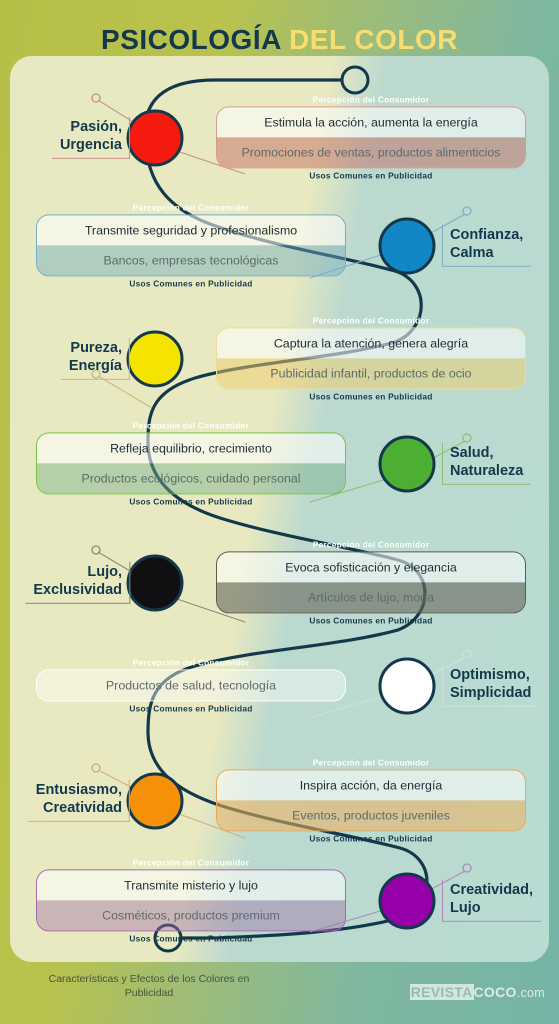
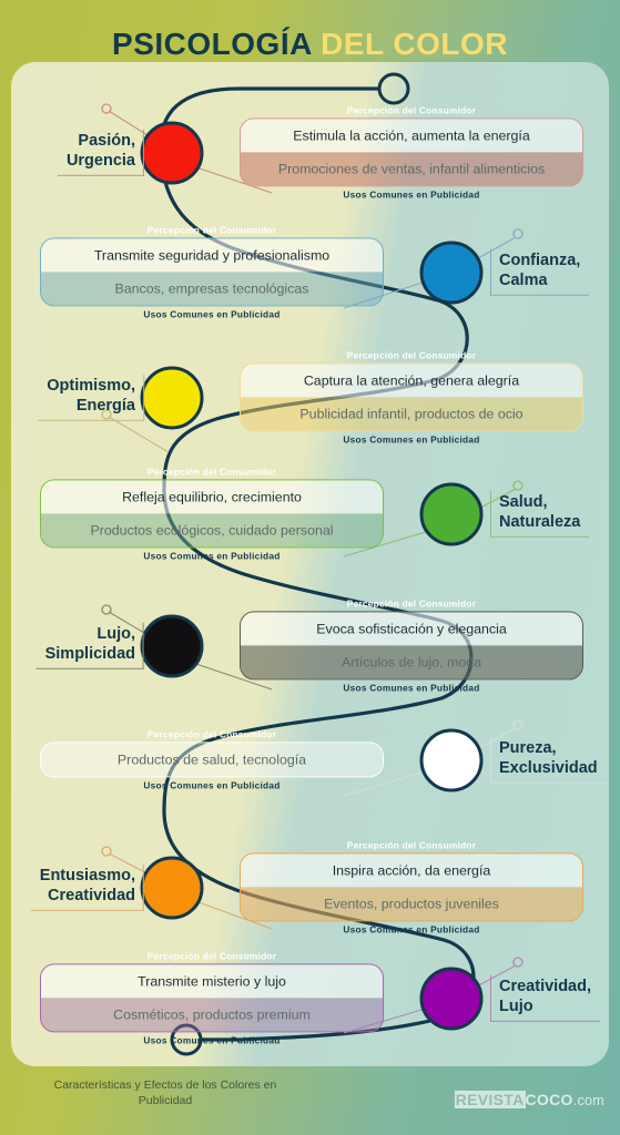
  PSICOLOGÍA DEL COLOR
  Pasión,
  Urgencia
  Percepción del Consumidor
  Estimula la acción, aumenta la energía
- Promociones de ventas, productos alimenticios
+ Promociones de ventas, infantil alimenticios
  Usos Comunes en Publicidad
  Confianza,
  Calma
  Percepción del Consumidor
  Transmite seguridad y profesionalismo
  Bancos, empresas tecnológicas
  Usos Comunes en Publicidad
- Pureza,
+ Optimismo,
  Energía
  Percepción del Consumidor
  Captura la atención, genera alegría
  Publicidad infantil, productos de ocio
  Usos Comunes en Publicidad
  Salud,
  Naturaleza
  Percepción del Consumidor
  Refleja equilibrio, crecimiento
  Productos ecológicos, cuidado personal
  Usos Comunes en Publicidad
  Lujo,
- Exclusividad
+ Simplicidad
  Percepción del Consumidor
  Evoca sofisticación y elegancia
  Artículos de lujo, moda
  Usos Comunes en Publicidad
- Optimismo,
+ Pureza,
- Simplicidad
+ Exclusividad
  Percepción del Consumidor
  Productos de salud, tecnología
  Usos Comunes en Publicidad
  Entusiasmo,
  Creatividad
  Percepción del Consumidor
  Inspira acción, da energía
  Eventos, productos juveniles
  Usos Comunes en Publicidad
  Creatividad,
  Lujo
  Percepción del Consumidor
  Transmite misterio y lujo
  Cosméticos, productos premium
  Usos Comunes en Publicidad
  Características y Efectos de los Colores en Publicidad
  REVISTACOCO.com
